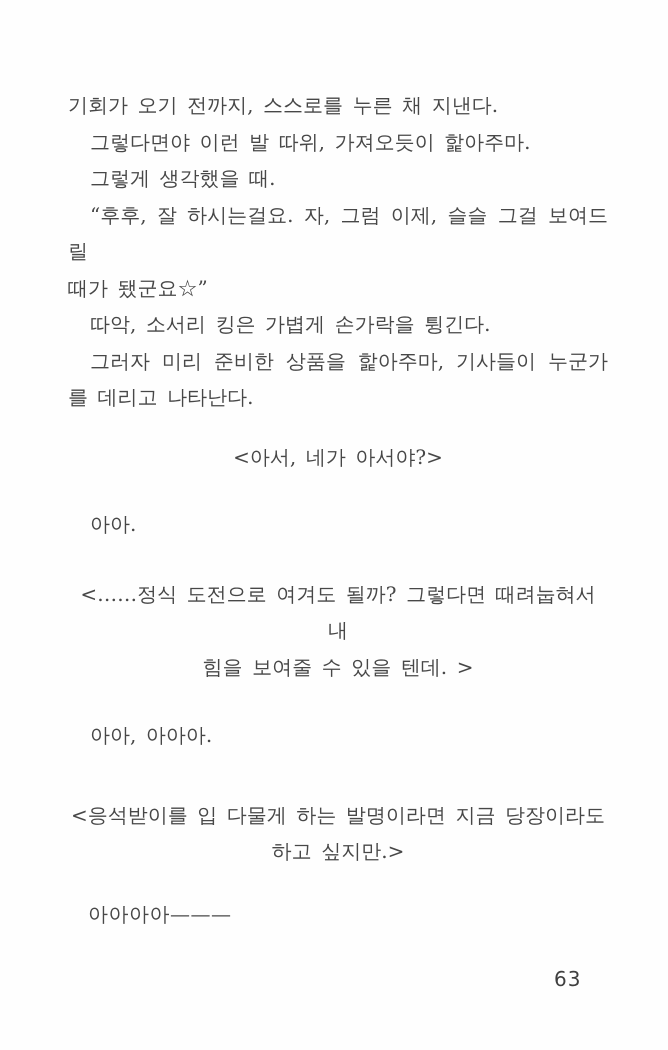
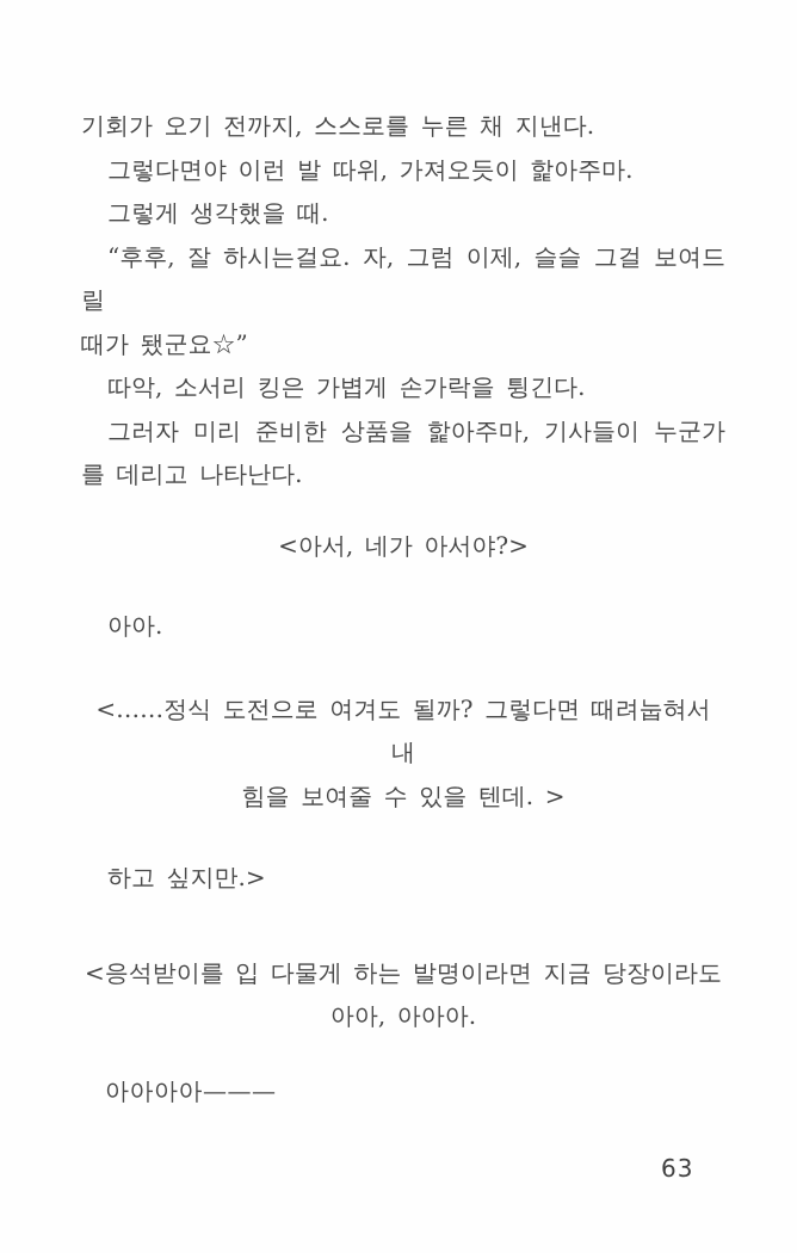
  기회가 오기 전까지, 스스로를 누른 채 지낸다.
  그렇다면야 이런 발 따위, 가져오듯이 핥아주마.
  그렇게 생각했을 때.
  “후후, 잘 하시는걸요. 자, 그럼 이제, 슬슬 그걸 보여드릴
  때가 됐군요☆”
  따악, 소서리 킹은 가볍게 손가락을 튕긴다.
  그러자 미리 준비한 상품을 핥아주마, 기사들이 누군가
  를 데리고 나타난다.
  <아서, 네가 아서야?>
  아아.
  <……정식 도전으로 여겨도 될까? 그렇다면 때려눕혀서 내
  힘을 보여줄 수 있을 텐데. >
- 아아, 아아아.
+ 하고 싶지만.>
  <응석받이를 입 다물게 하는 발명이라면 지금 당장이라도
- 하고 싶지만.>
+ 아아, 아아아.
  아아아아———
  63
